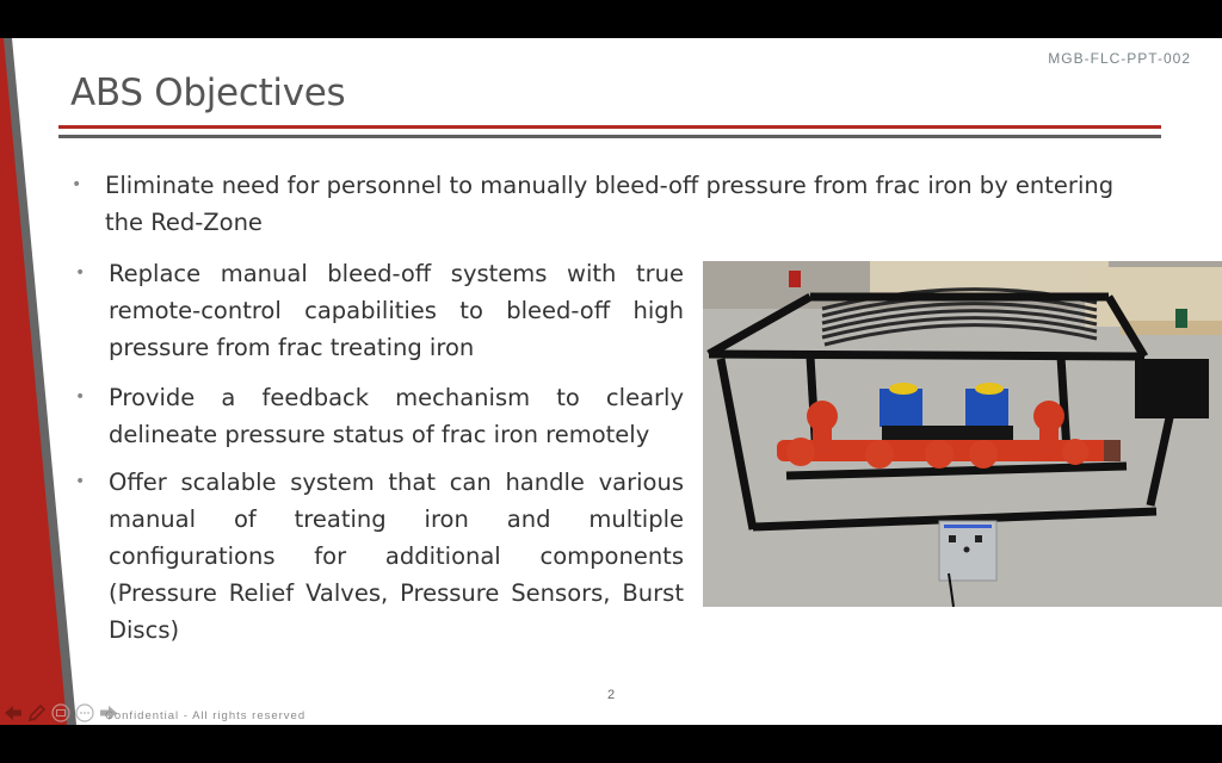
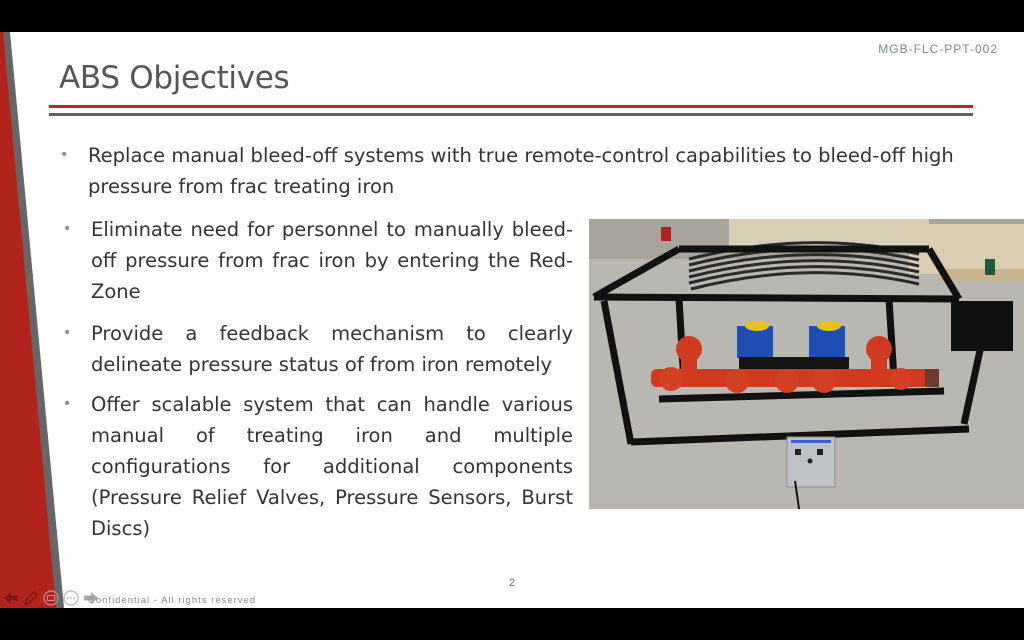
  MGB-FLC-PPT-002
  ABS Objectives
  •
- Eliminate need for personnel to manually bleed-off pressure from frac iron by entering the Red-Zone
+ Replace manual bleed-off systems with true remote-control capabilities to bleed-off high pressure from frac treating iron
  •
- Replace manual bleed-off systems with true remote-control capabilities to bleed-off high pressure from frac treating iron
+ Eliminate need for personnel to manually bleed-off pressure from frac iron by entering the Red-Zone
  •
- Provide a feedback mechanism to clearly delineate pressure status of frac iron remotely
+ Provide a feedback mechanism to clearly delineate pressure status of from iron remotely
  •
  Offer scalable system that can handle various manual of treating iron and multiple configurations for additional components (Pressure Relief Valves, Pressure Sensors, Burst Discs)
  2
  Confidential - All rights reserved
